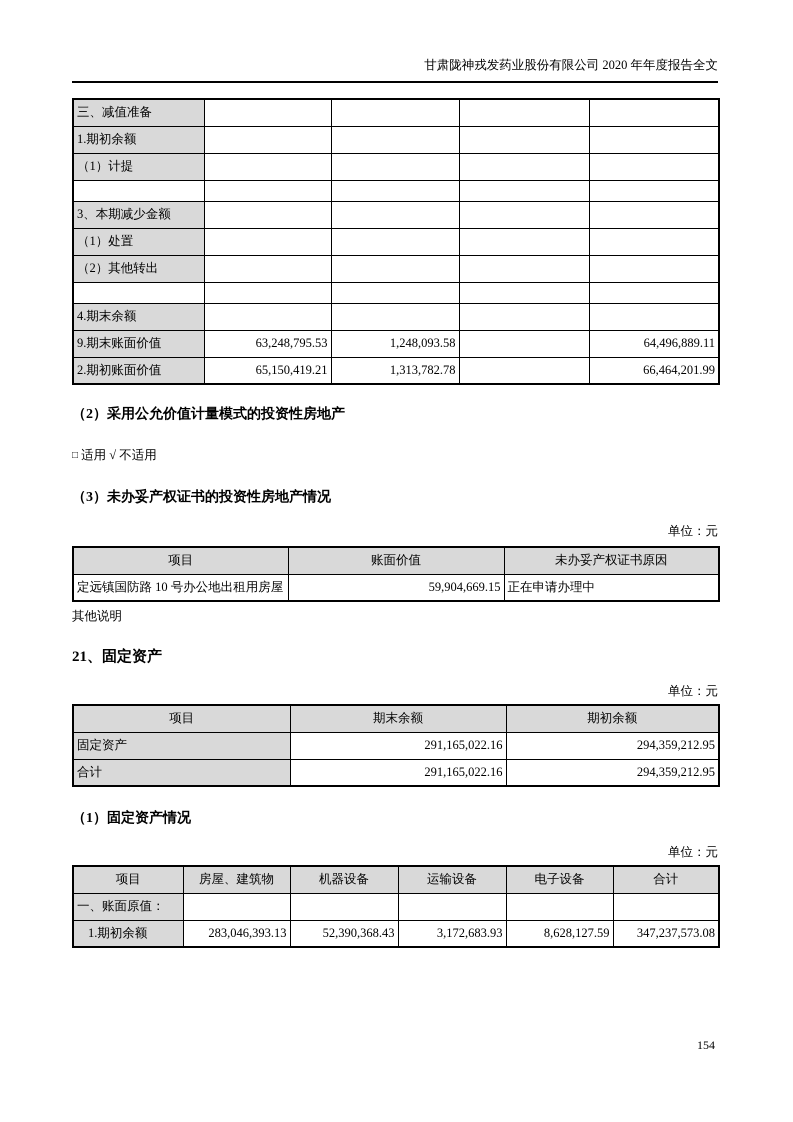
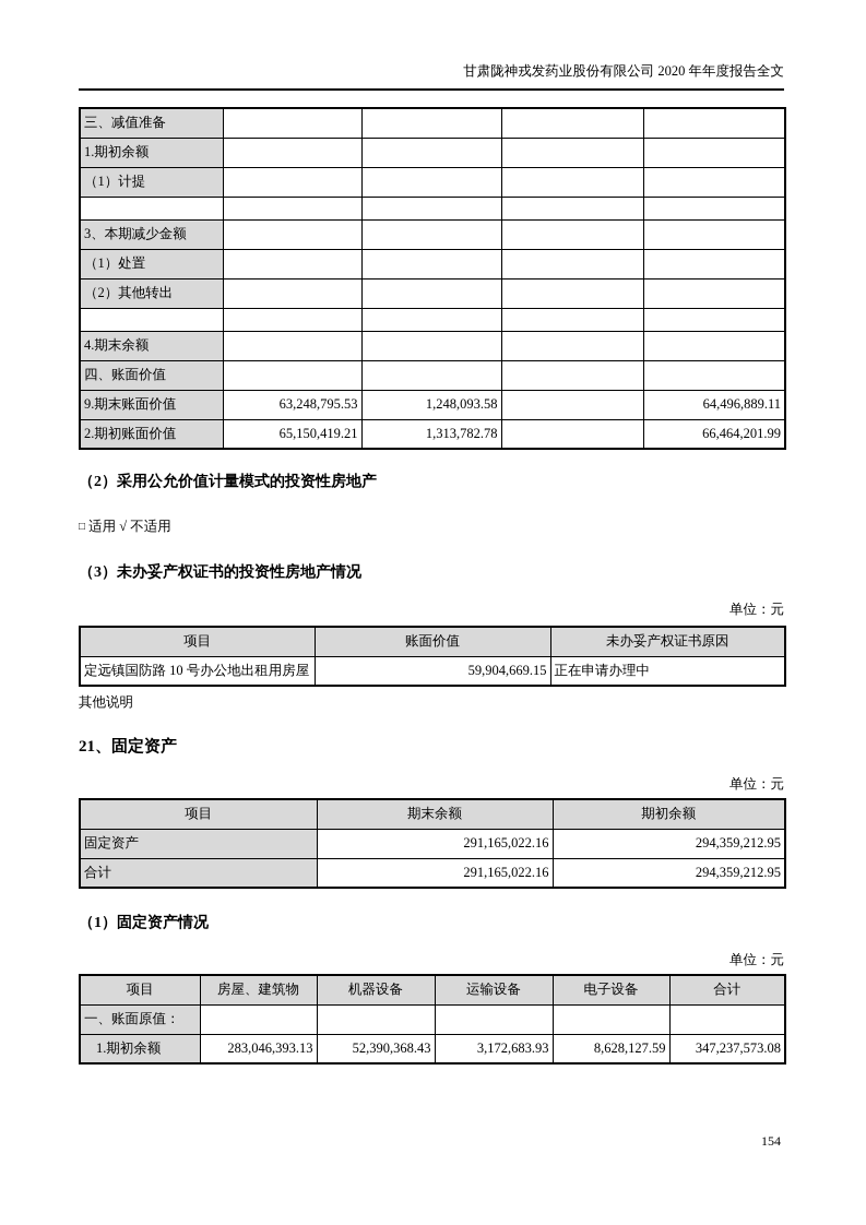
  甘肃陇神戎发药业股份有限公司 2020 年年度报告全文
  三、减值准备
  1.期初余额
  （1）计提
  3、本期减少金额
  （1）处置
  （2）其他转出
  4.期末余额
+ 四、账面价值
  9.期末账面价值	63,248,795.53	1,248,093.58		64,496,889.11
  2.期初账面价值	65,150,419.21	1,313,782.78		66,464,201.99
  （2）采用公允价值计量模式的投资性房地产
  □ 适用 √ 不适用
  （3）未办妥产权证书的投资性房地产情况
  单位：元
  项目	账面价值	未办妥产权证书原因
  定远镇国防路 10 号办公地出租用房屋	59,904,669.15	正在申请办理中
  其他说明
  21、固定资产
  单位：元
  项目	期末余额	期初余额
  固定资产	291,165,022.16	294,359,212.95
  合计	291,165,022.16	294,359,212.95
  （1）固定资产情况
  单位：元
  项目	房屋、建筑物	机器设备	运输设备	电子设备	合计
  一、账面原值：
  1.期初余额	283,046,393.13	52,390,368.43	3,172,683.93	8,628,127.59	347,237,573.08
  154
